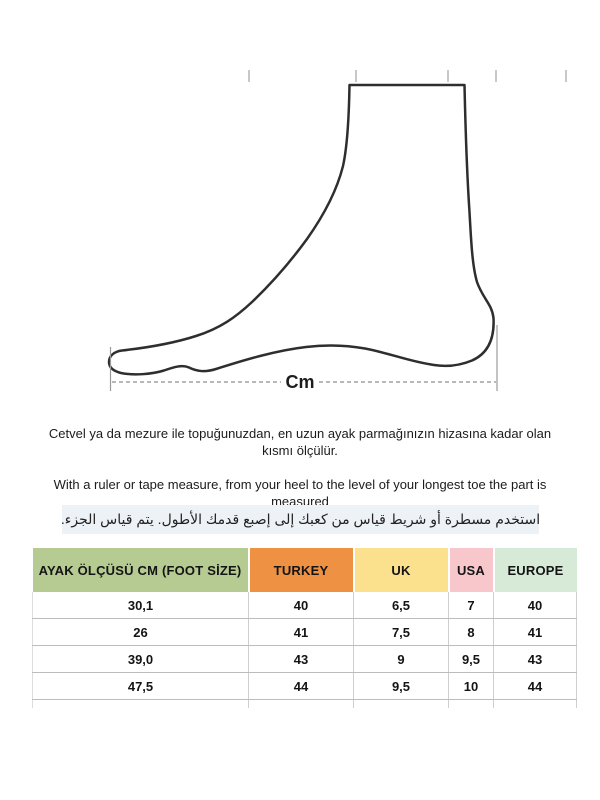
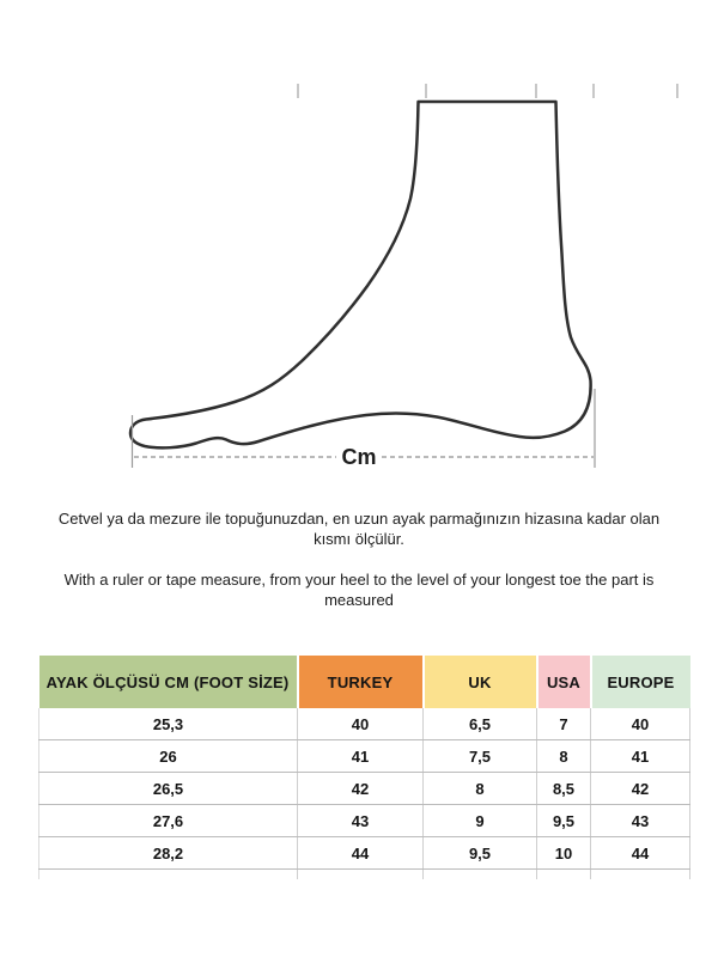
  Cm
  Cetvel ya da mezure ile topuğunuzdan, en uzun ayak parmağınızın hizasına kadar olan kısmı ölçülür.
  With a ruler or tape measure, from your heel to the level of your longest toe the part is measured
- استخدم مسطرة أو شريط قياس من كعبك إلى إصبع قدمك الأطول. يتم قياس الجزء.
  AYAK ÖLÇÜSÜ CM (FOOT SİZE)	TURKEY	UK	USA	EUROPE
- 30,1	40	6,5	7	40
+ 25,3	40	6,5	7	40
  26	41	7,5	8	41
+ 26,5	42	8	8,5	42
- 39,0	43	9	9,5	43
+ 27,6	43	9	9,5	43
- 47,5	44	9,5	10	44
+ 28,2	44	9,5	10	44
